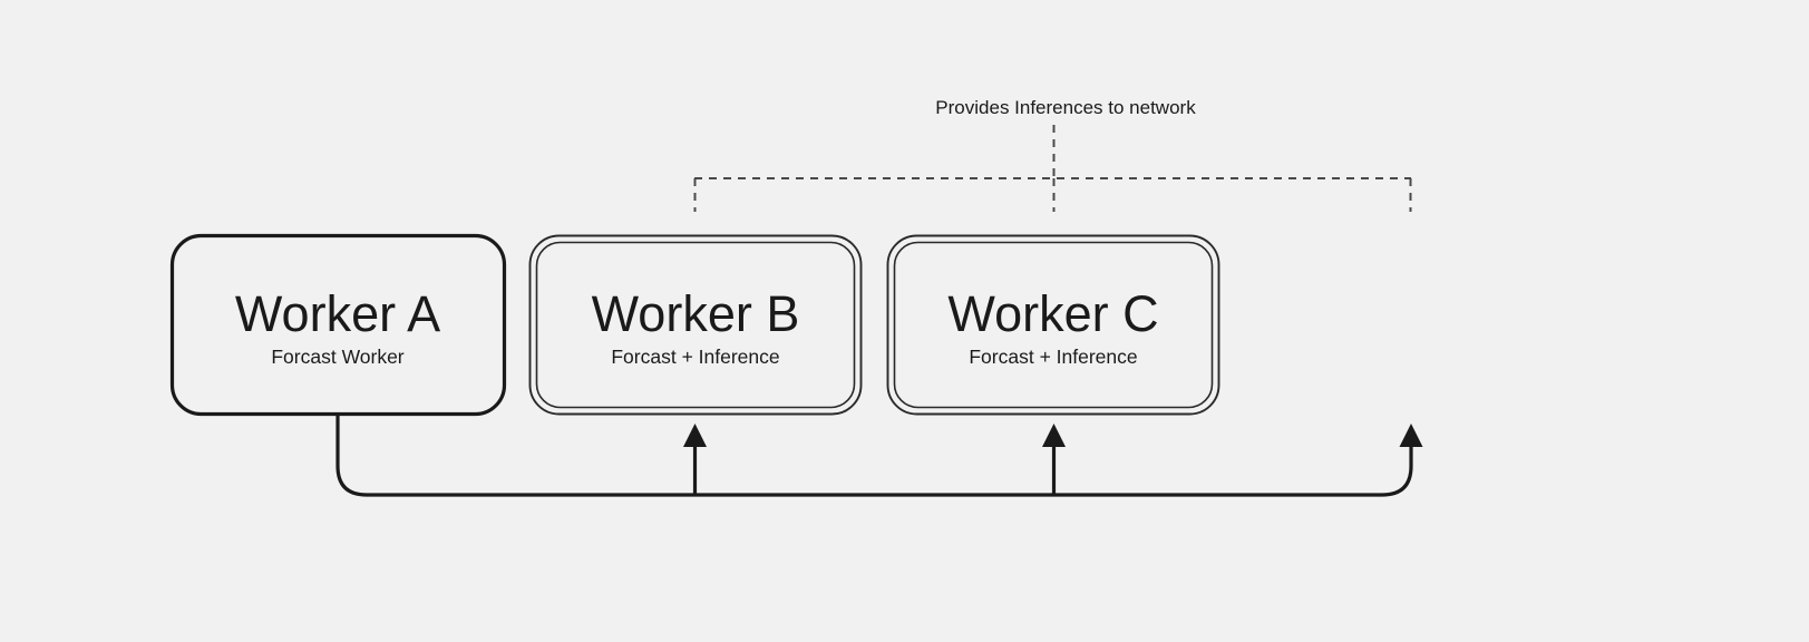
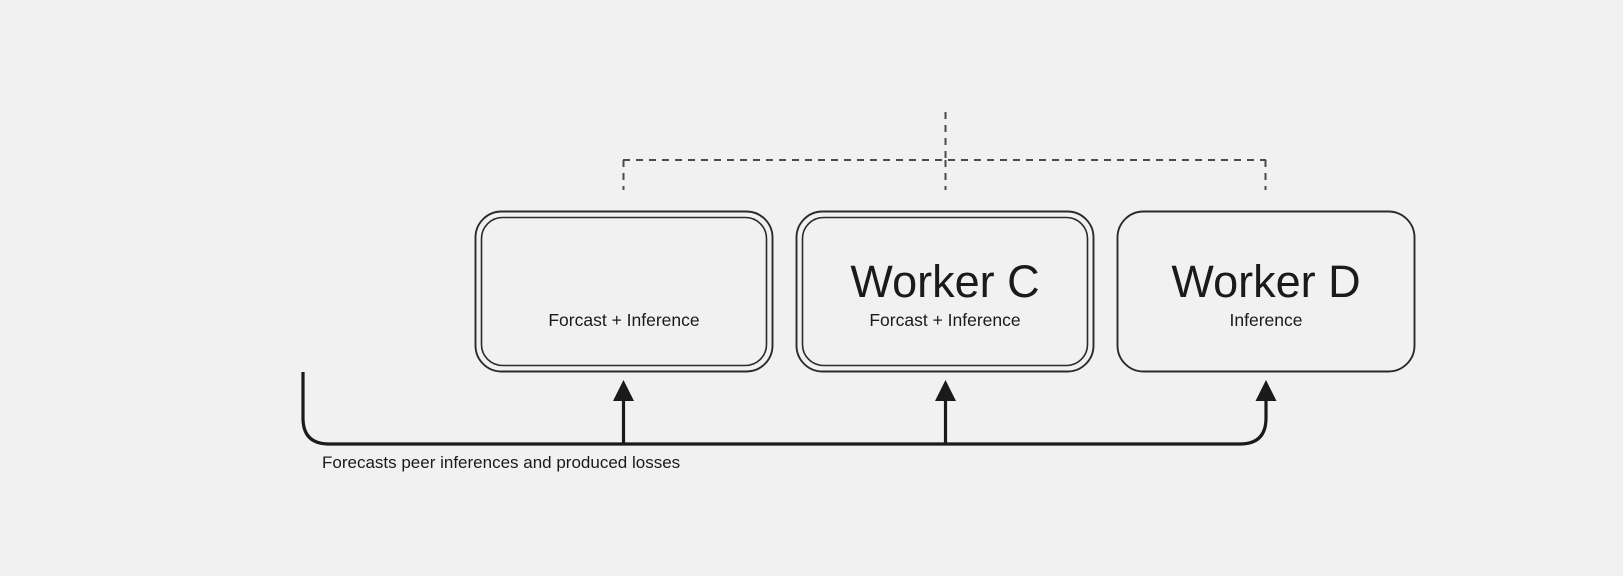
- Provides Inferences to network
- Worker A
- Forcast Worker
- Worker B
  Forcast + Inference
  Worker C
  Forcast + Inference
+ Worker D
+ Inference
+ Forecasts peer inferences and produced losses
